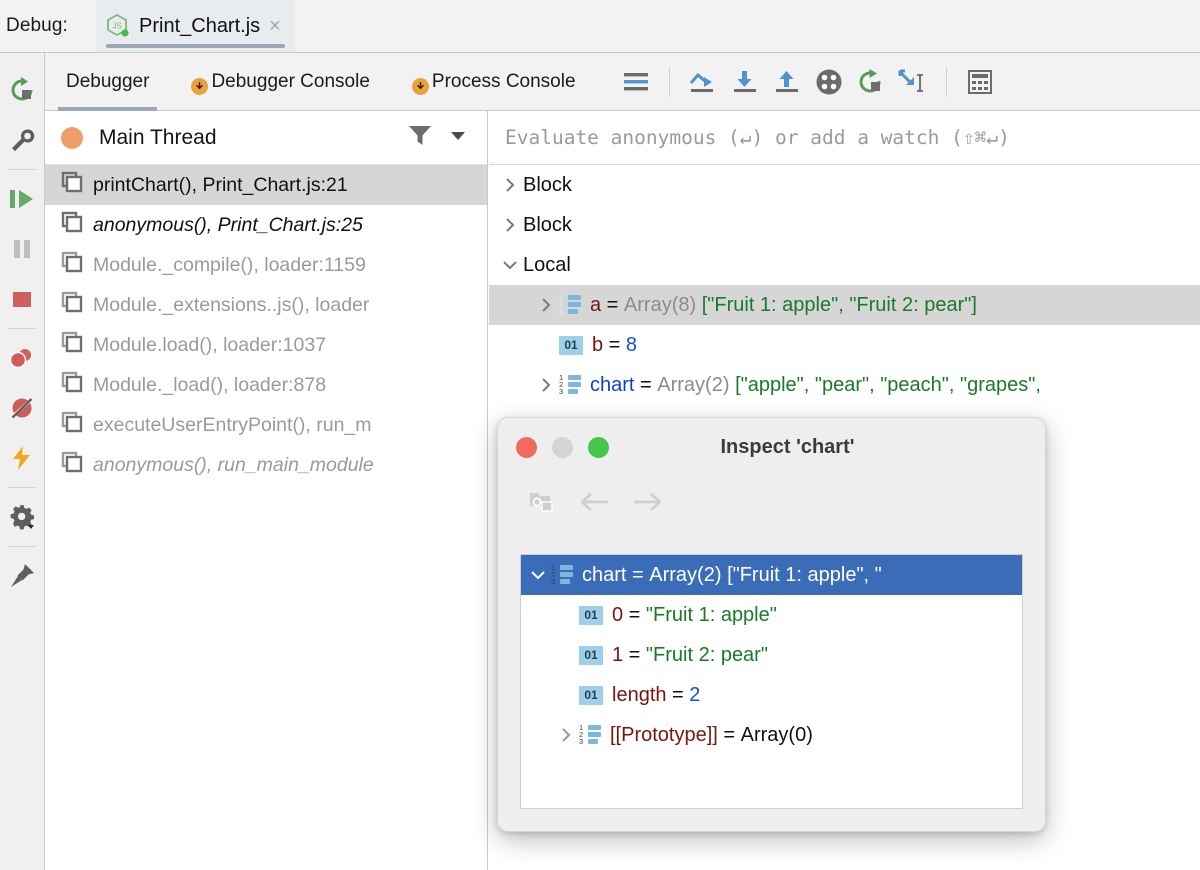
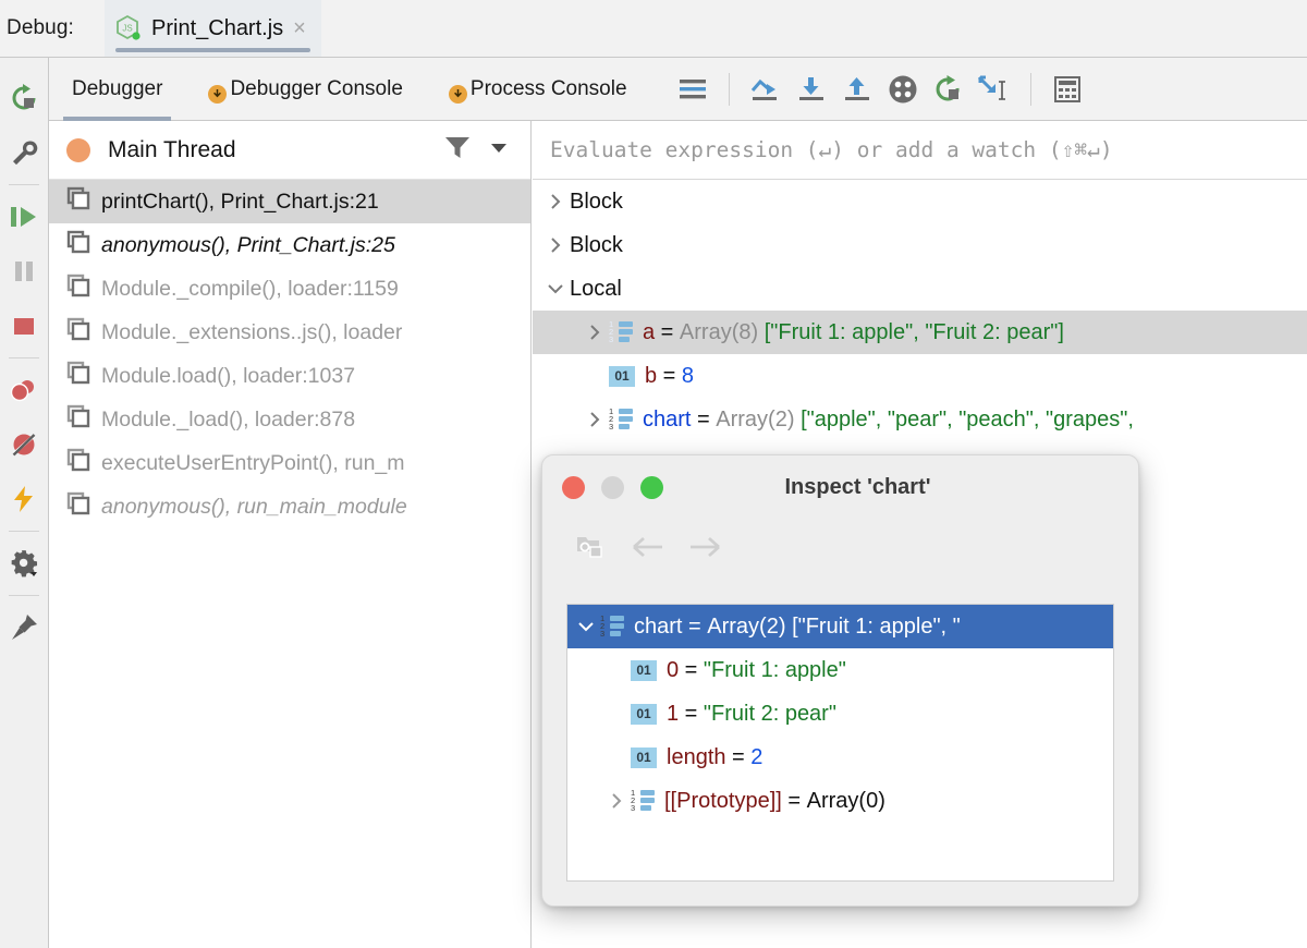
  Debug:
  JS
  Print_Chart.js
  ×
  Debugger
  Debugger Console
  Process Console
  Main Thread
  printChart(), Print_Chart.js:21
  anonymous(), Print_Chart.js:25
  Module._compile(), loader:1159
  Module._extensions..js(), loader
  Module.load(), loader:1037
  Module._load(), loader:878
  executeUserEntryPoint(), run_m
  anonymous(), run_main_module
- Evaluate anonymous (↵) or add a watch (⇧⌘↵)
+ Evaluate expression (↵) or add a watch (⇧⌘↵)
  Block
  Block
  Local
  1
  2
  3
  a
  =
  Array(8)
  ["Fruit 1: apple", "Fruit 2: pear"]
  01
  b
  =
  8
  1
  2
  3
  chart
  =
  Array(2)
  ["apple", "pear", "peach", "grapes",
  Inspect 'chart'
  1
  2
  3
  chart
  =
  Array(2)
  ["Fruit 1: apple", "
  01
  0
  =
  "Fruit 1: apple"
  01
  1
  =
  "Fruit 2: pear"
  01
  length
  =
  2
  1
  2
  3
  [[Prototype]]
  =
  Array(0)
